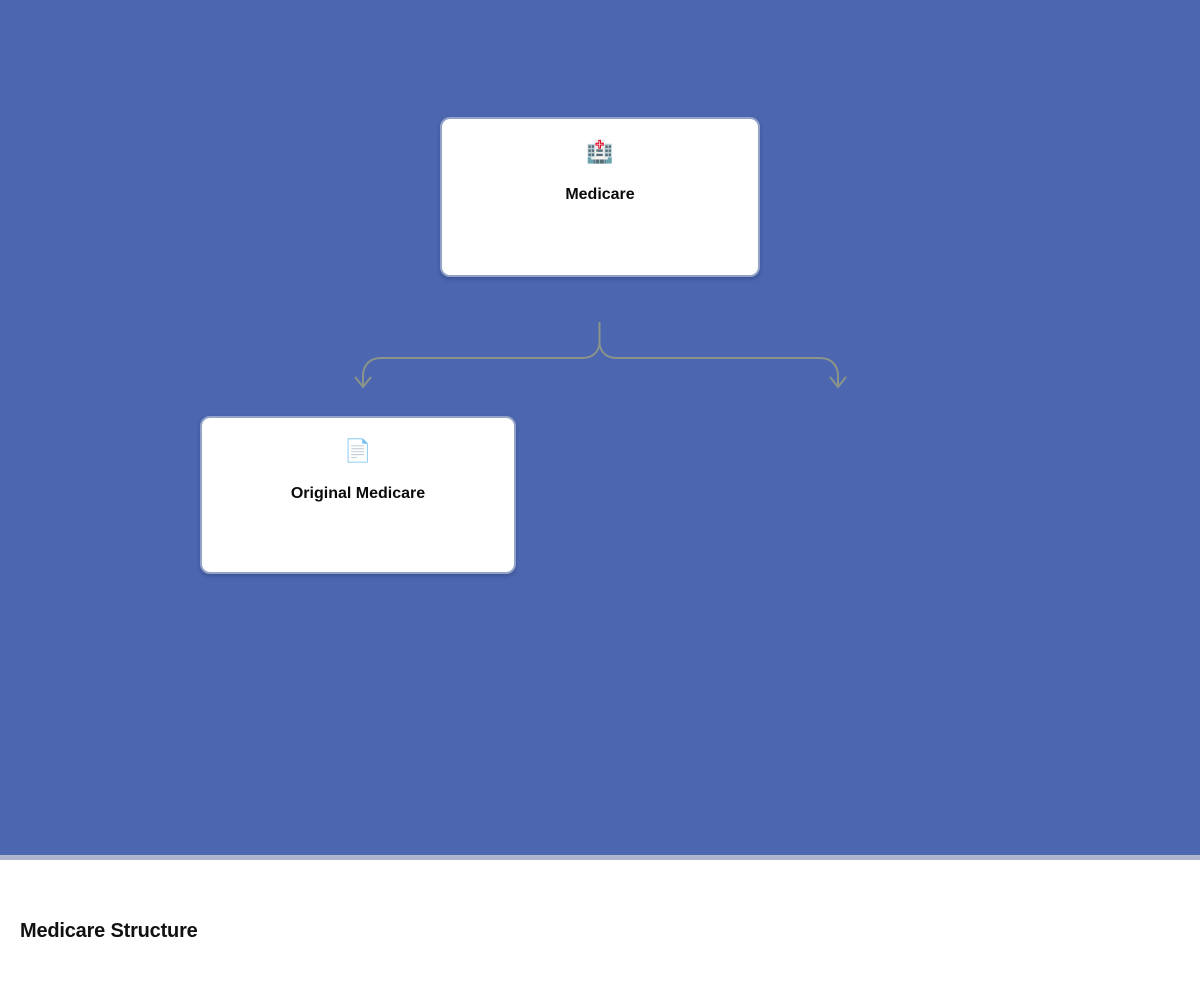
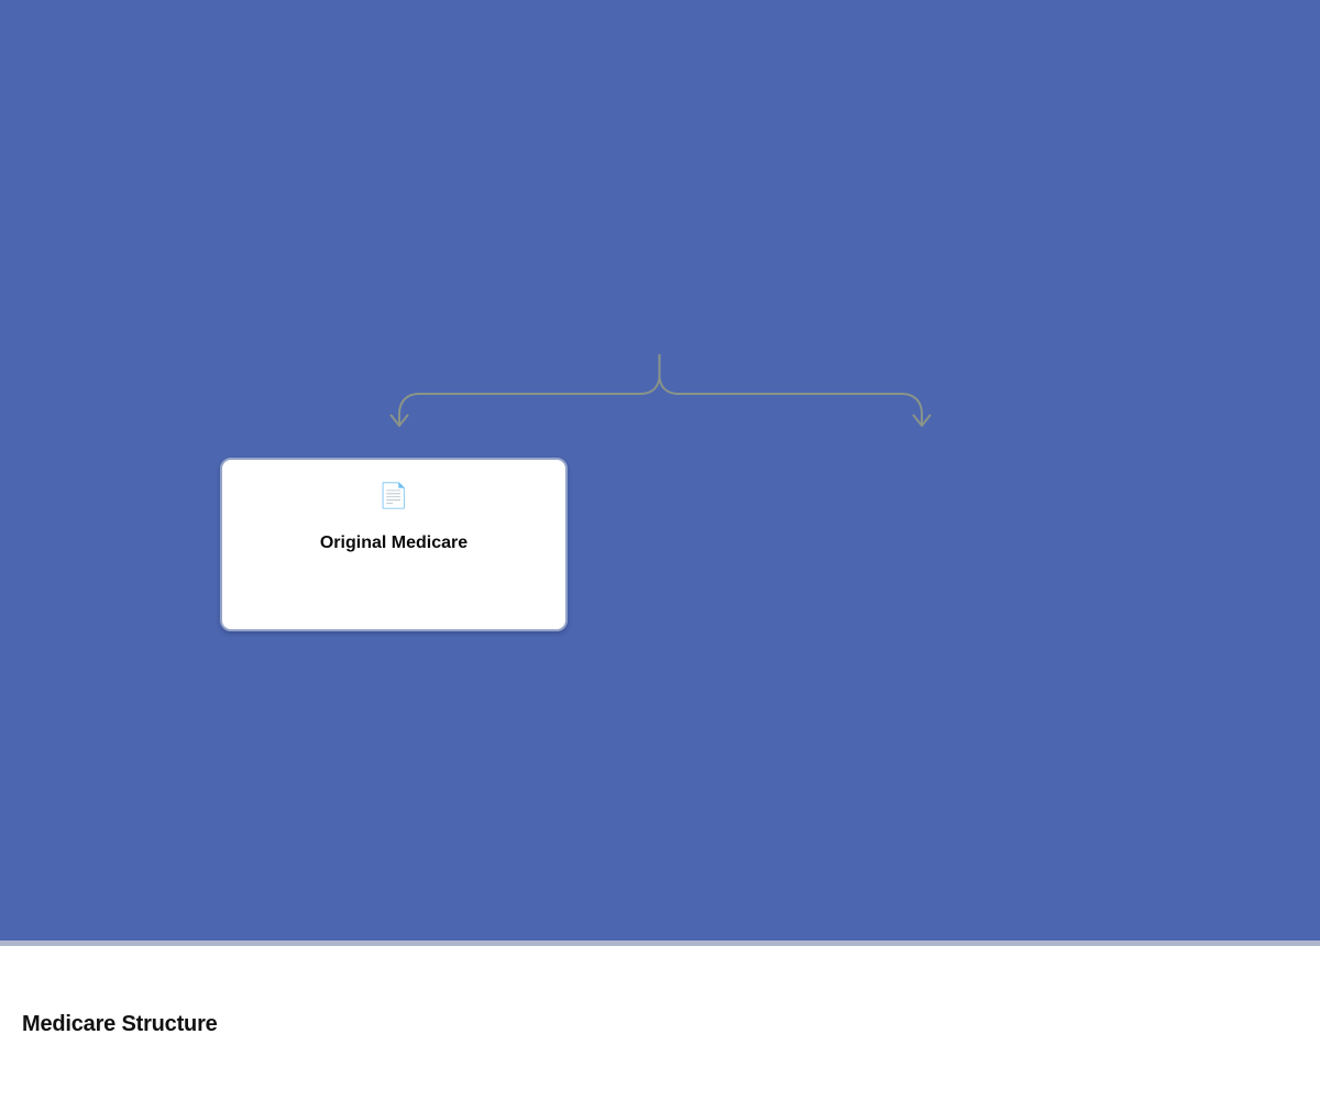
- 🏥
- Medicare
  📄
  Original Medicare
  Medicare Structure
